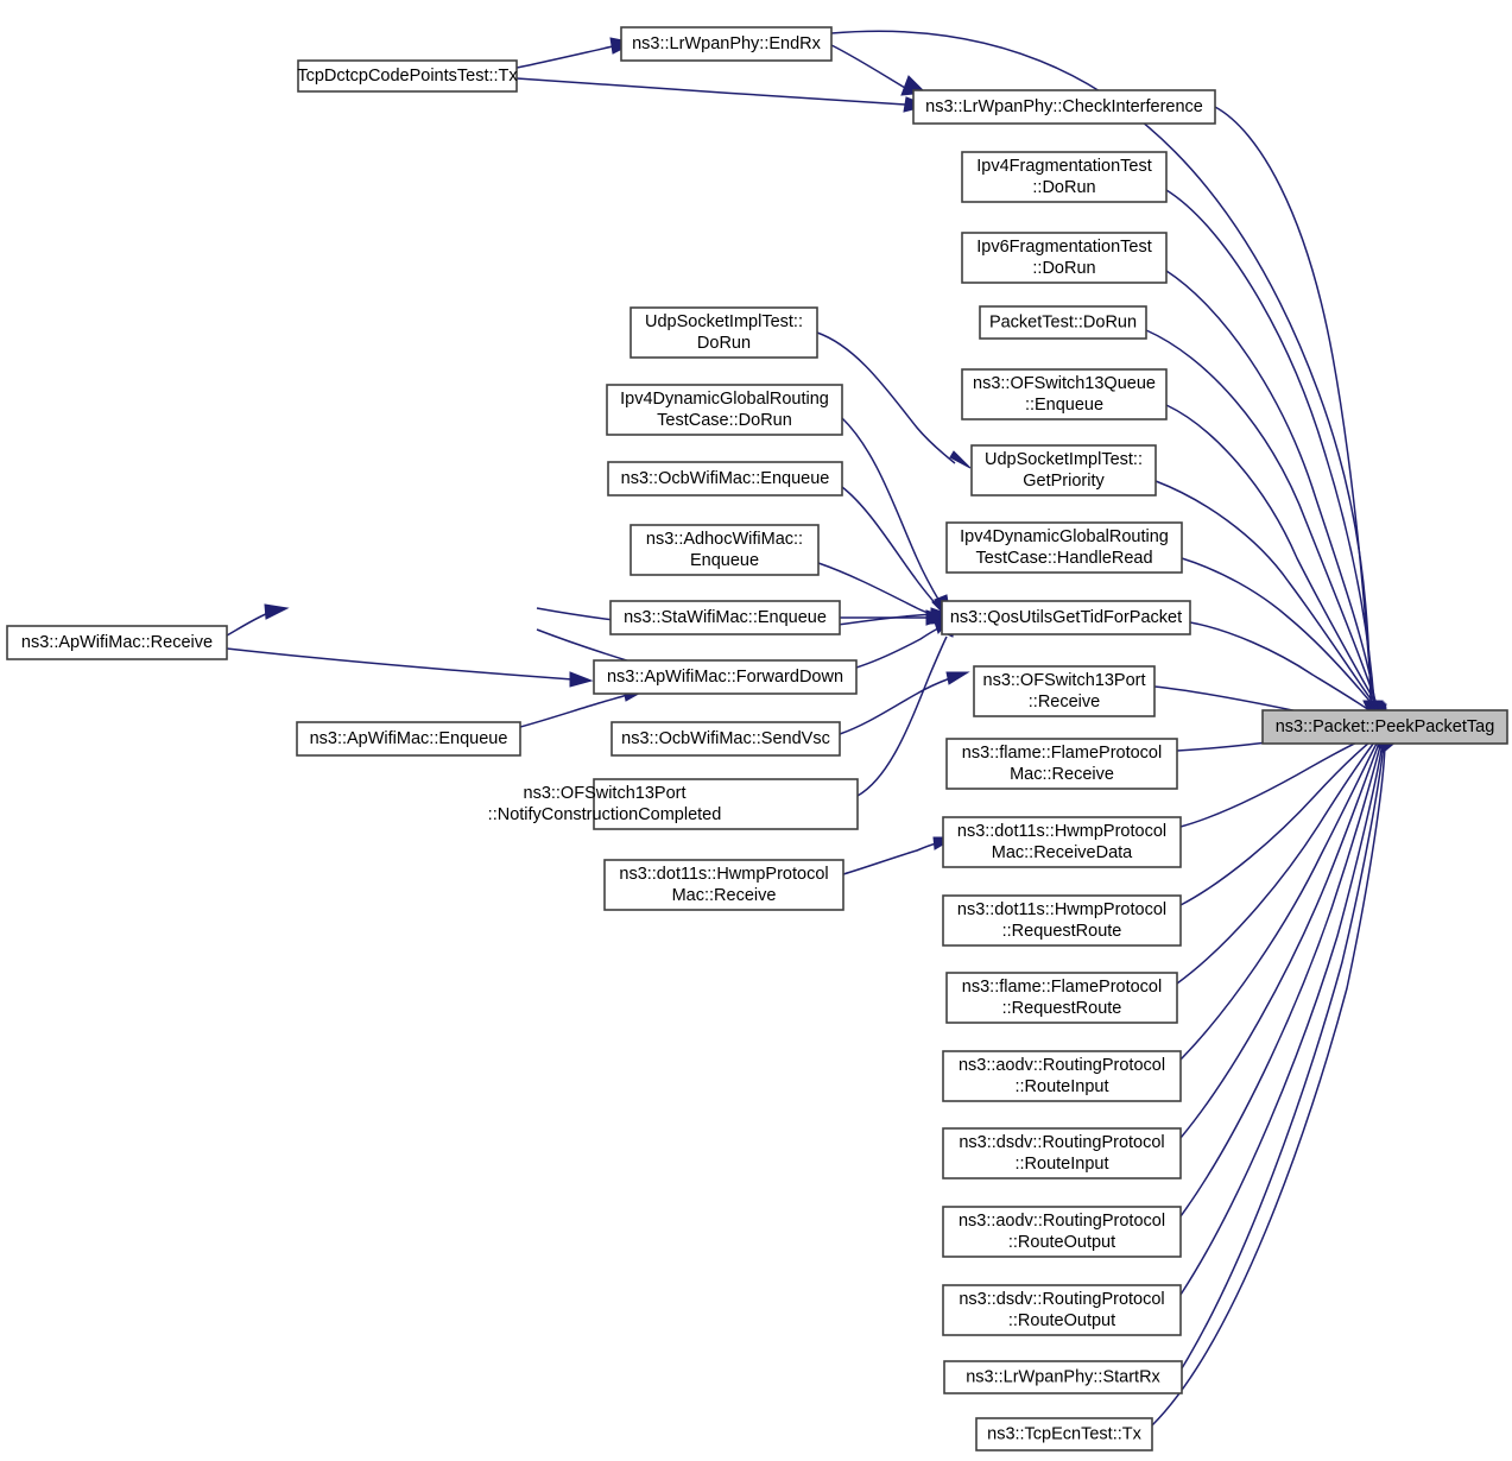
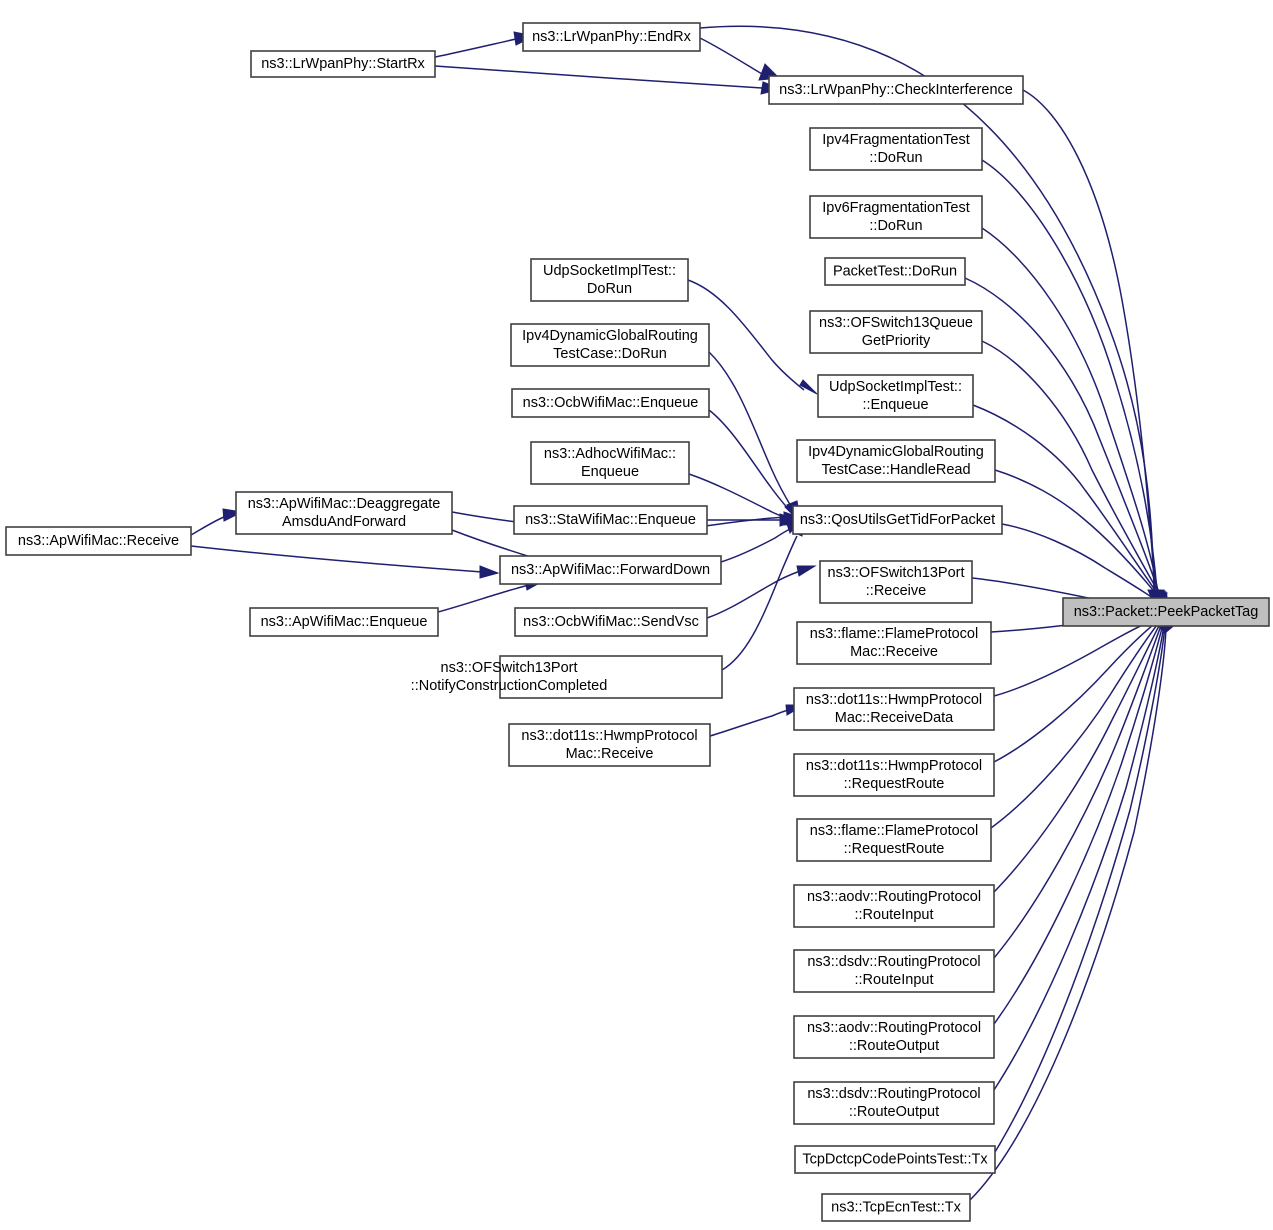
- TcpDctcpCodePointsTest::Tx
+ ns3::LrWpanPhy::StartRx
  ns3::LrWpanPhy::EndRx
  ns3::LrWpanPhy::CheckInterference
  Ipv4FragmentationTest
  ::DoRun
  Ipv6FragmentationTest
  ::DoRun
  PacketTest::DoRun
  ns3::OFSwitch13Queue
- ::Enqueue
+ GetPriority
  UdpSocketImplTest::
- GetPriority
+ ::Enqueue
  Ipv4DynamicGlobalRouting
  TestCase::HandleRead
  ns3::QosUtilsGetTidForPacket
  ns3::OFSwitch13Port
  ::Receive
  ns3::flame::FlameProtocol
  Mac::Receive
  ns3::dot11s::HwmpProtocol
  Mac::ReceiveData
  ns3::dot11s::HwmpProtocol
  ::RequestRoute
  ns3::flame::FlameProtocol
  ::RequestRoute
  ns3::aodv::RoutingProtocol
  ::RouteInput
  ns3::dsdv::RoutingProtocol
  ::RouteInput
  ns3::aodv::RoutingProtocol
  ::RouteOutput
  ns3::dsdv::RoutingProtocol
  ::RouteOutput
- ns3::LrWpanPhy::StartRx
+ TcpDctcpCodePointsTest::Tx
  ns3::TcpEcnTest::Tx
  UdpSocketImplTest::
  DoRun
  Ipv4DynamicGlobalRouting
  TestCase::DoRun
  ns3::OcbWifiMac::Enqueue
  ns3::AdhocWifiMac::
  Enqueue
  ns3::StaWifiMac::Enqueue
  ns3::ApWifiMac::ForwardDown
  ns3::OcbWifiMac::SendVsc
  ns3::OFSwitch13Port
  ::NotifyConstructionCompleted
  ns3::dot11s::HwmpProtocol
  Mac::Receive
+ ns3::ApWifiMac::Deaggregate
+ AmsduAndForward
  ns3::ApWifiMac::Receive
  ns3::ApWifiMac::Enqueue
  ns3::Packet::PeekPacketTag
